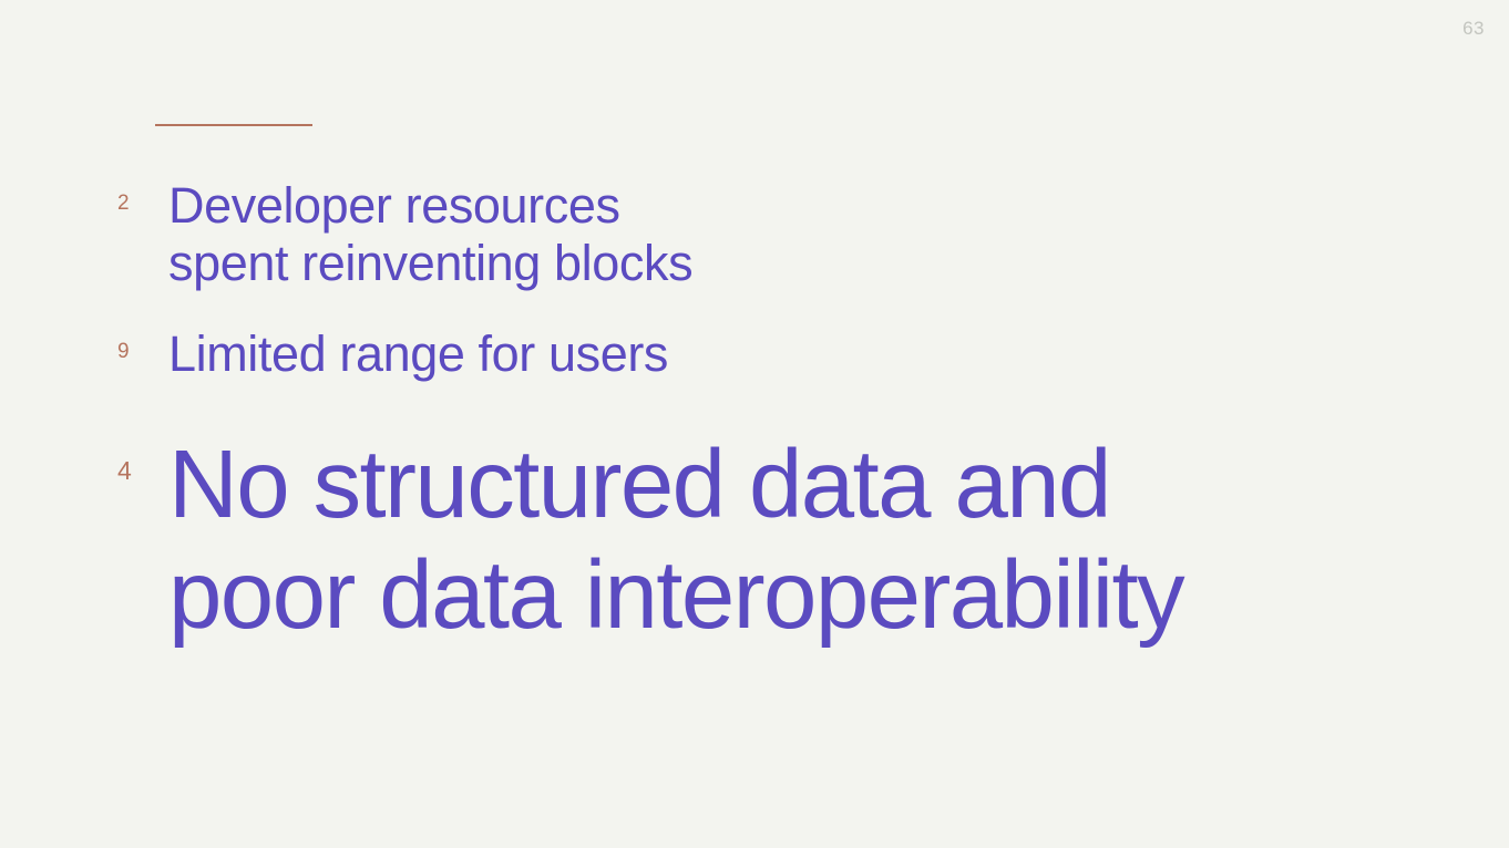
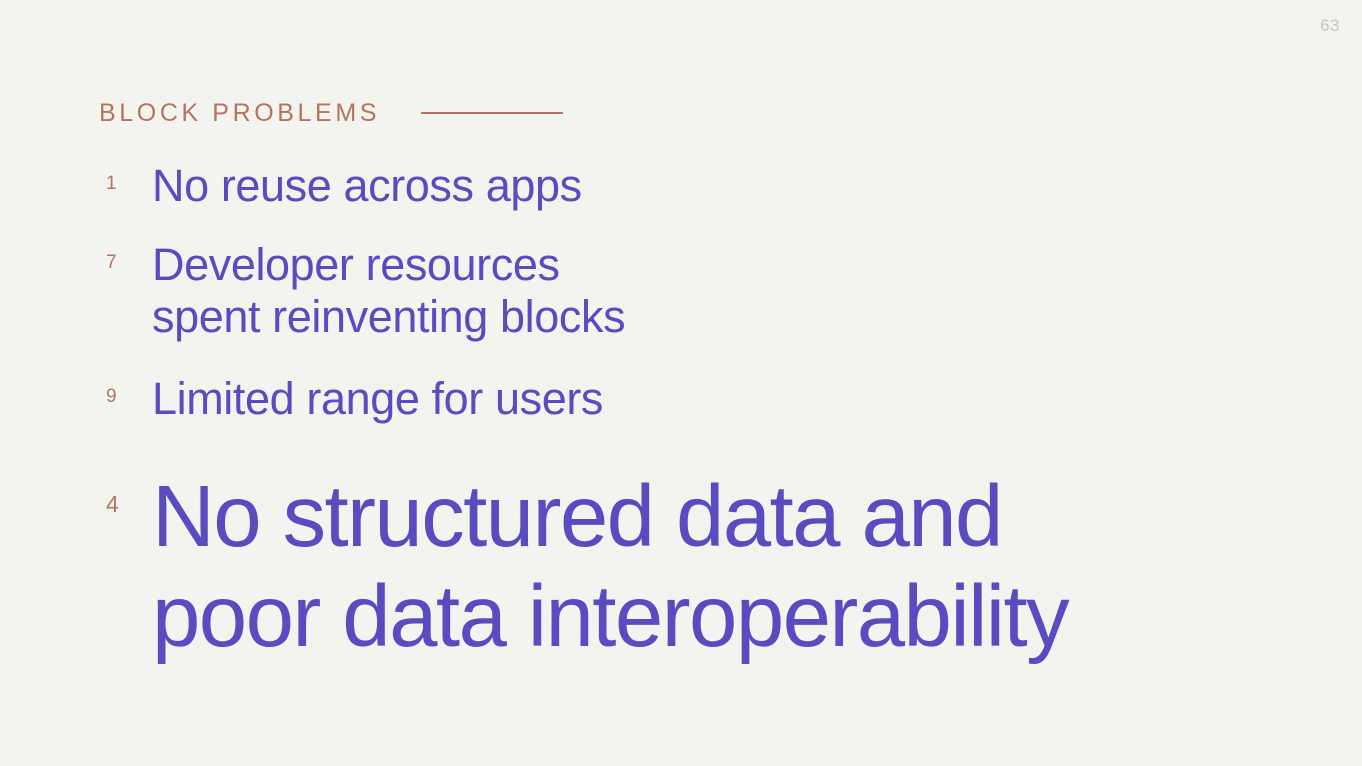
  63
+ BLOCK PROBLEMS
+ 1
+ No reuse across apps
- 2
+ 7
  Developer resources
  spent reinventing blocks
  9
  Limited range for users
  4
  No structured data and
  poor data interoperability
